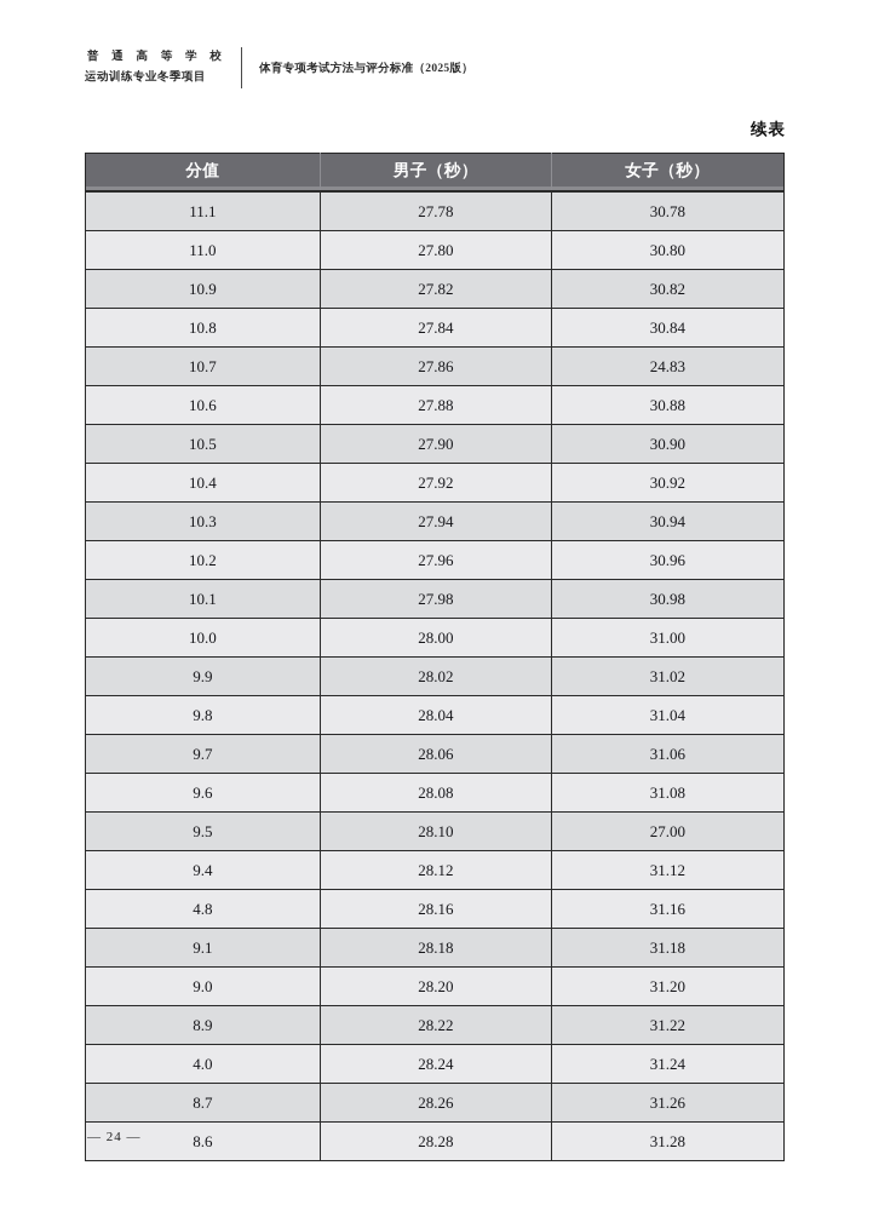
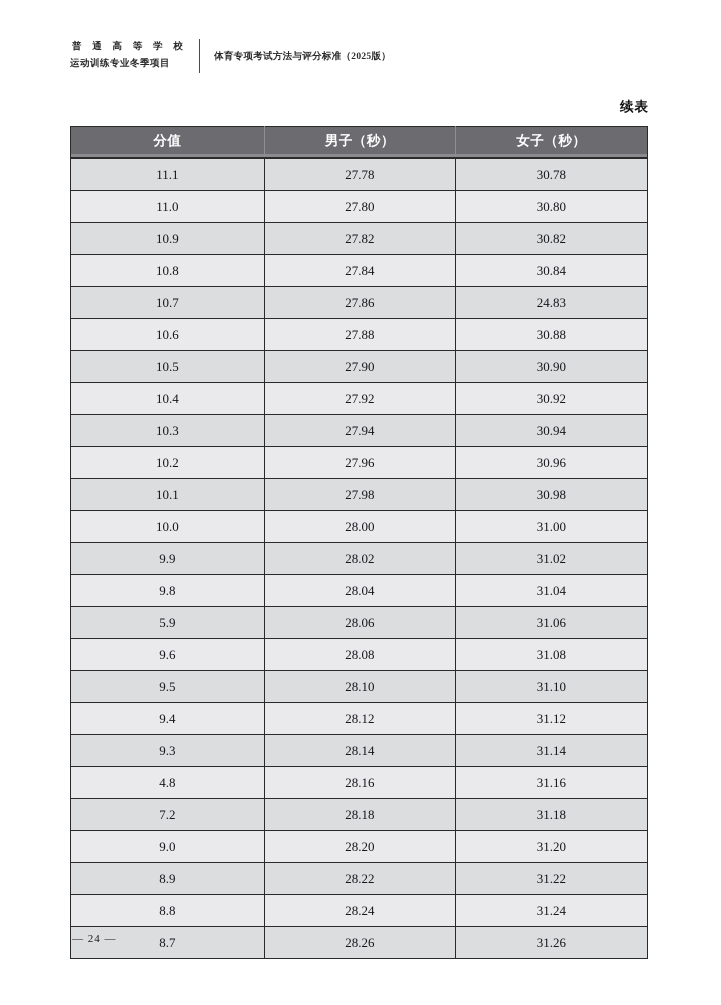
  普 通 高 等 学 校
  运动训练专业冬季项目
  体育专项考试方法与评分标准（2025版）
  续表
  分值	男子（秒）	女子（秒）
  11.1	27.78	30.78
  11.0	27.80	30.80
  10.9	27.82	30.82
  10.8	27.84	30.84
  10.7	27.86	24.83
  10.6	27.88	30.88
  10.5	27.90	30.90
  10.4	27.92	30.92
  10.3	27.94	30.94
  10.2	27.96	30.96
  10.1	27.98	30.98
  10.0	28.00	31.00
  9.9	28.02	31.02
  9.8	28.04	31.04
- 9.7	28.06	31.06
+ 5.9	28.06	31.06
  9.6	28.08	31.08
- 9.5	28.10	27.00
+ 9.5	28.10	31.10
  9.4	28.12	31.12
+ 9.3	28.14	31.14
  4.8	28.16	31.16
- 9.1	28.18	31.18
+ 7.2	28.18	31.18
  9.0	28.20	31.20
  8.9	28.22	31.22
- 4.0	28.24	31.24
+ 8.8	28.24	31.24
  8.7	28.26	31.26
- 8.6	28.28	31.28
  — 24 —
